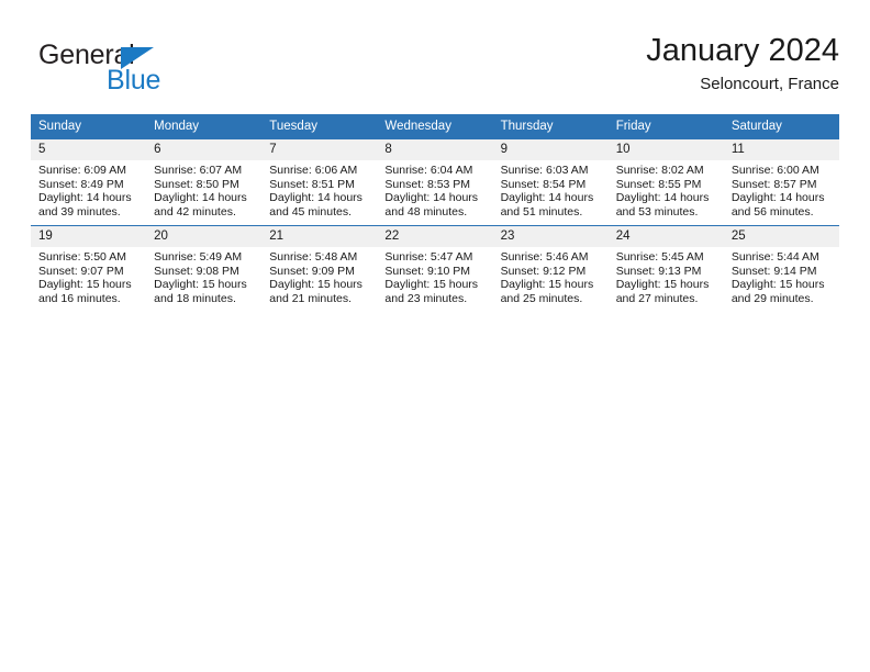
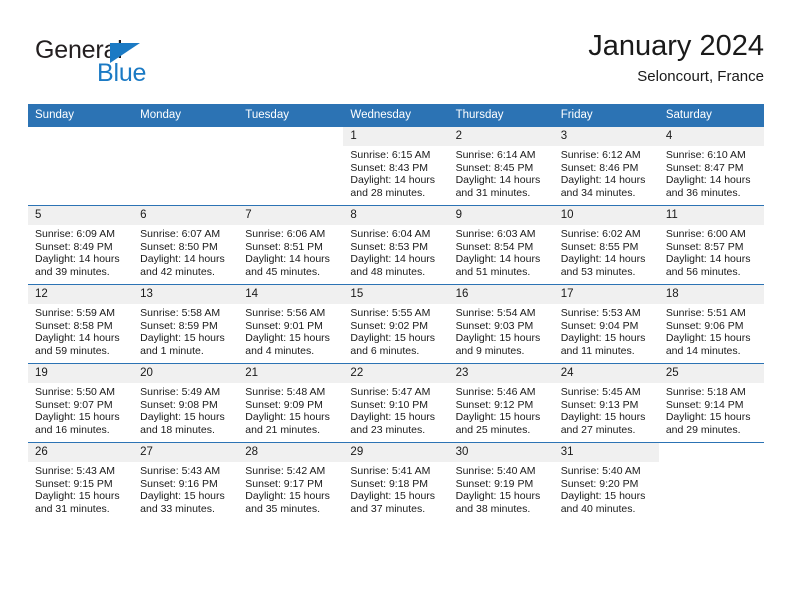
  General
  Blue
  January 2024
  Seloncourt, France
  Sunday	Monday	Tuesday	Wednesday	Thursday	Friday	Saturday
+ 			1Sunrise: 6:15 AMSunset: 8:43 PMDaylight: 14 hours and 28 minutes.	2Sunrise: 6:14 AMSunset: 8:45 PMDaylight: 14 hours and 31 minutes.	3Sunrise: 6:12 AMSunset: 8:46 PMDaylight: 14 hours and 34 minutes.	4Sunrise: 6:10 AMSunset: 8:47 PMDaylight: 14 hours and 36 minutes.
- 5Sunrise: 6:09 AMSunset: 8:49 PMDaylight: 14 hours and 39 minutes.	6Sunrise: 6:07 AMSunset: 8:50 PMDaylight: 14 hours and 42 minutes.	7Sunrise: 6:06 AMSunset: 8:51 PMDaylight: 14 hours and 45 minutes.	8Sunrise: 6:04 AMSunset: 8:53 PMDaylight: 14 hours and 48 minutes.	9Sunrise: 6:03 AMSunset: 8:54 PMDaylight: 14 hours and 51 minutes.	10Sunrise: 8:02 AMSunset: 8:55 PMDaylight: 14 hours and 53 minutes.	11Sunrise: 6:00 AMSunset: 8:57 PMDaylight: 14 hours and 56 minutes.
+ 5Sunrise: 6:09 AMSunset: 8:49 PMDaylight: 14 hours and 39 minutes.	6Sunrise: 6:07 AMSunset: 8:50 PMDaylight: 14 hours and 42 minutes.	7Sunrise: 6:06 AMSunset: 8:51 PMDaylight: 14 hours and 45 minutes.	8Sunrise: 6:04 AMSunset: 8:53 PMDaylight: 14 hours and 48 minutes.	9Sunrise: 6:03 AMSunset: 8:54 PMDaylight: 14 hours and 51 minutes.	10Sunrise: 6:02 AMSunset: 8:55 PMDaylight: 14 hours and 53 minutes.	11Sunrise: 6:00 AMSunset: 8:57 PMDaylight: 14 hours and 56 minutes.
+ 12Sunrise: 5:59 AMSunset: 8:58 PMDaylight: 14 hours and 59 minutes.	13Sunrise: 5:58 AMSunset: 8:59 PMDaylight: 15 hours and 1 minute.	14Sunrise: 5:56 AMSunset: 9:01 PMDaylight: 15 hours and 4 minutes.	15Sunrise: 5:55 AMSunset: 9:02 PMDaylight: 15 hours and 6 minutes.	16Sunrise: 5:54 AMSunset: 9:03 PMDaylight: 15 hours and 9 minutes.	17Sunrise: 5:53 AMSunset: 9:04 PMDaylight: 15 hours and 11 minutes.	18Sunrise: 5:51 AMSunset: 9:06 PMDaylight: 15 hours and 14 minutes.
- 19Sunrise: 5:50 AMSunset: 9:07 PMDaylight: 15 hours and 16 minutes.	20Sunrise: 5:49 AMSunset: 9:08 PMDaylight: 15 hours and 18 minutes.	21Sunrise: 5:48 AMSunset: 9:09 PMDaylight: 15 hours and 21 minutes.	22Sunrise: 5:47 AMSunset: 9:10 PMDaylight: 15 hours and 23 minutes.	23Sunrise: 5:46 AMSunset: 9:12 PMDaylight: 15 hours and 25 minutes.	24Sunrise: 5:45 AMSunset: 9:13 PMDaylight: 15 hours and 27 minutes.	25Sunrise: 5:44 AMSunset: 9:14 PMDaylight: 15 hours and 29 minutes.
+ 19Sunrise: 5:50 AMSunset: 9:07 PMDaylight: 15 hours and 16 minutes.	20Sunrise: 5:49 AMSunset: 9:08 PMDaylight: 15 hours and 18 minutes.	21Sunrise: 5:48 AMSunset: 9:09 PMDaylight: 15 hours and 21 minutes.	22Sunrise: 5:47 AMSunset: 9:10 PMDaylight: 15 hours and 23 minutes.	23Sunrise: 5:46 AMSunset: 9:12 PMDaylight: 15 hours and 25 minutes.	24Sunrise: 5:45 AMSunset: 9:13 PMDaylight: 15 hours and 27 minutes.	25Sunrise: 5:18 AMSunset: 9:14 PMDaylight: 15 hours and 29 minutes.
+ 26Sunrise: 5:43 AMSunset: 9:15 PMDaylight: 15 hours and 31 minutes.	27Sunrise: 5:43 AMSunset: 9:16 PMDaylight: 15 hours and 33 minutes.	28Sunrise: 5:42 AMSunset: 9:17 PMDaylight: 15 hours and 35 minutes.	29Sunrise: 5:41 AMSunset: 9:18 PMDaylight: 15 hours and 37 minutes.	30Sunrise: 5:40 AMSunset: 9:19 PMDaylight: 15 hours and 38 minutes.	31Sunrise: 5:40 AMSunset: 9:20 PMDaylight: 15 hours and 40 minutes.
